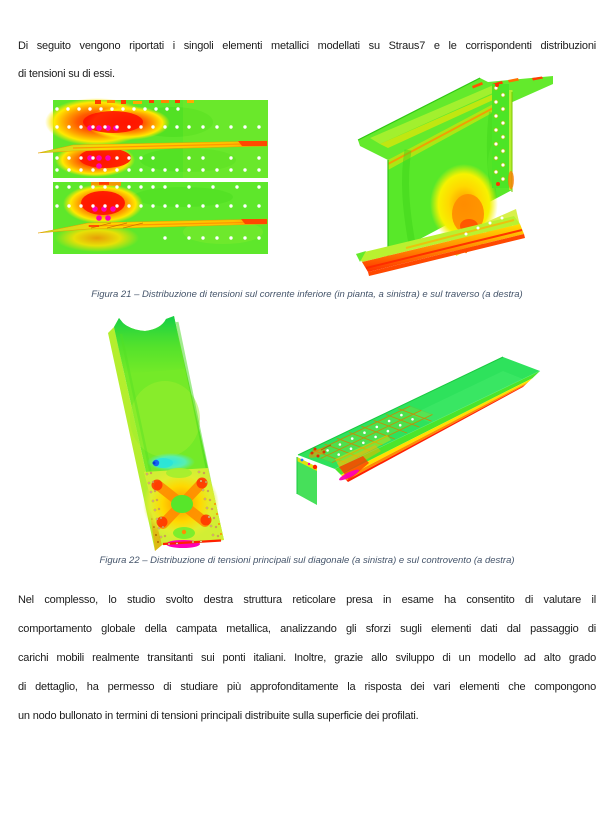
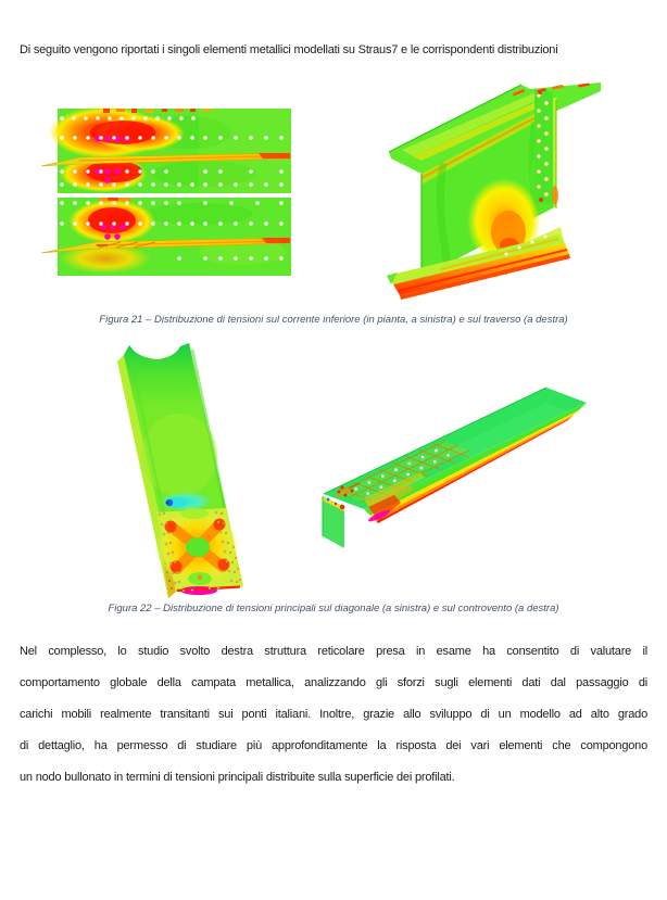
  Di seguito vengono riportati i singoli elementi metallici modellati su Straus7 e le corrispondenti distribuzioni
- di tensioni su di essi.
  Figura 21 – Distribuzione di tensioni sul corrente inferiore (in pianta, a sinistra) e sul traverso (a destra)
  Figura 22 – Distribuzione di tensioni principali sul diagonale (a sinistra) e sul controvento (a destra)
  Nel complesso, lo studio svolto destra struttura reticolare presa in esame ha consentito di valutare il
  comportamento globale della campata metallica, analizzando gli sforzi sugli elementi dati dal passaggio di
  carichi mobili realmente transitanti sui ponti italiani. Inoltre, grazie allo sviluppo di un modello ad alto grado
  di dettaglio, ha permesso di studiare più approfonditamente la risposta dei vari elementi che compongono
  un nodo bullonato in termini di tensioni principali distribuite sulla superficie dei profilati.
